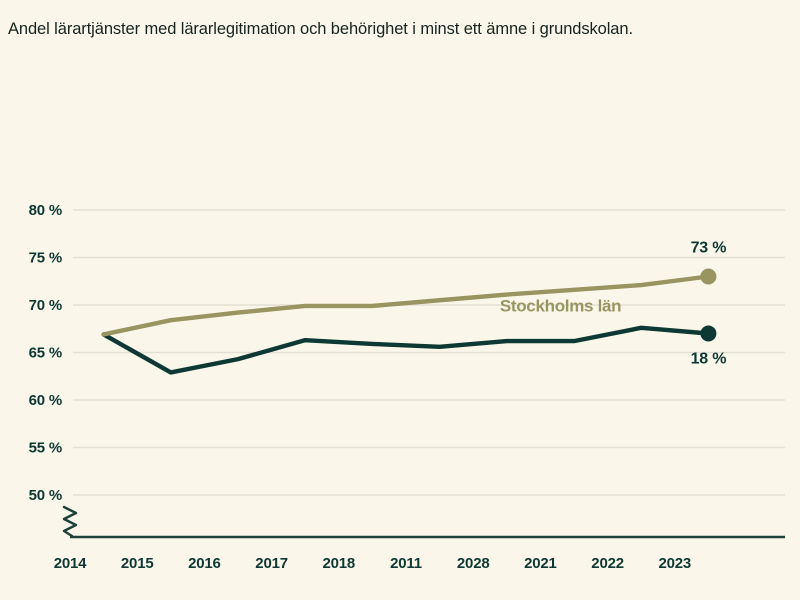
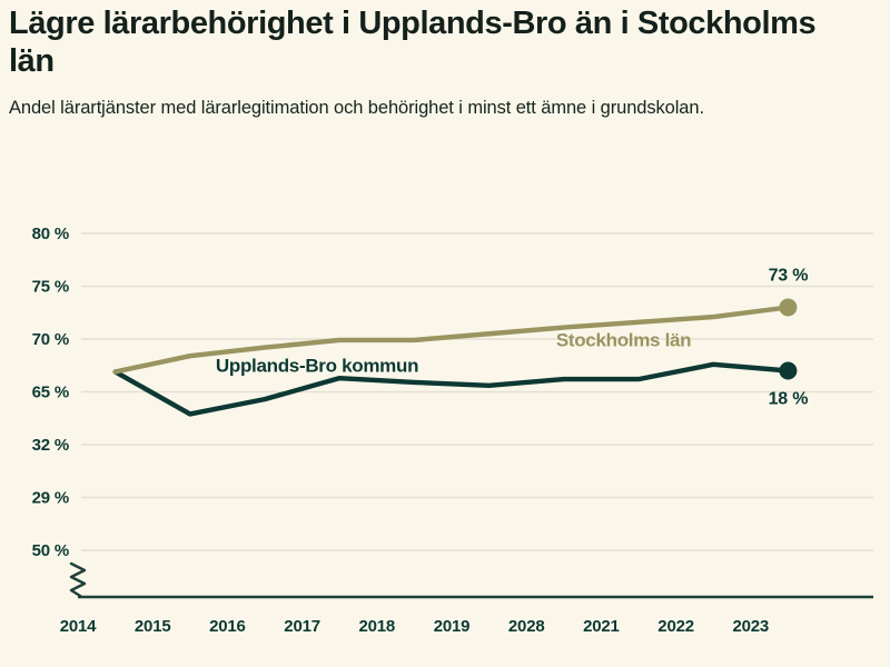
+ Lägre lärarbehörighet i Upplands-Bro än i Stockholms län
  Andel lärartjänster med lärarlegitimation och behörighet i minst ett ämne i grundskolan.
  50 %
- 55 %
+ 29 %
- 60 %
+ 32 %
  65 %
  70 %
  75 %
  80 %
  2014
  2015
  2016
  2017
  2018
- 2011
+ 2019
  2028
  2021
  2022
  2023
+ Upplands-Bro kommun
  Stockholms län
  18 %
  73 %
